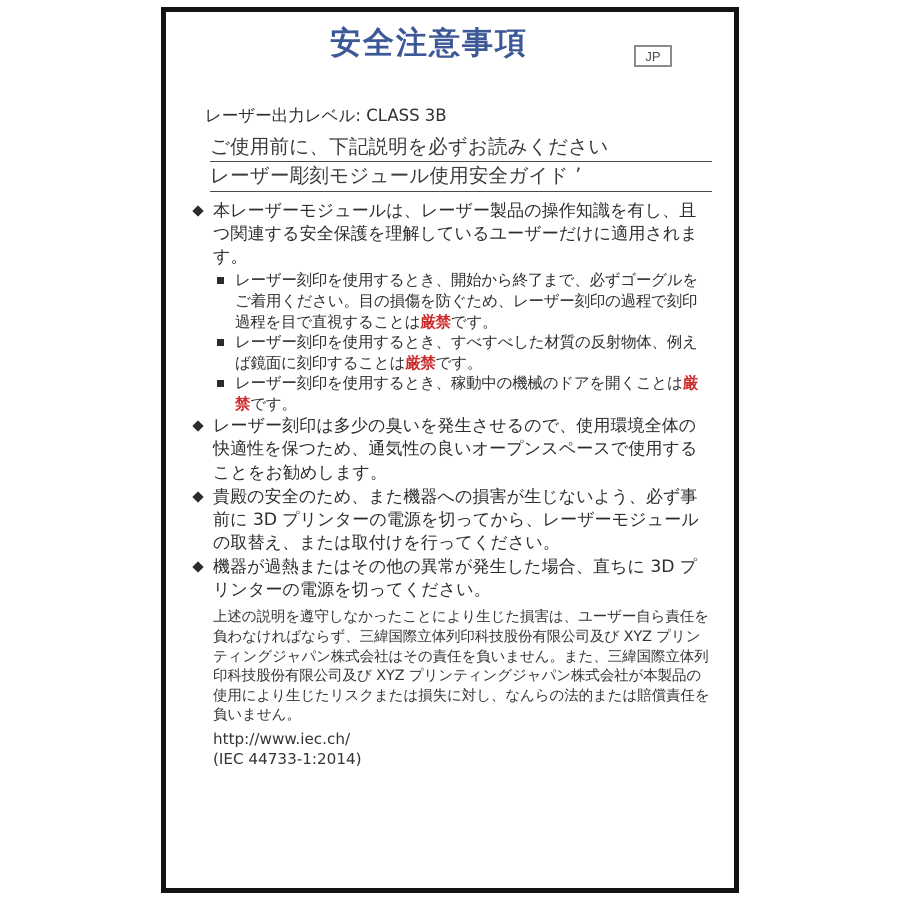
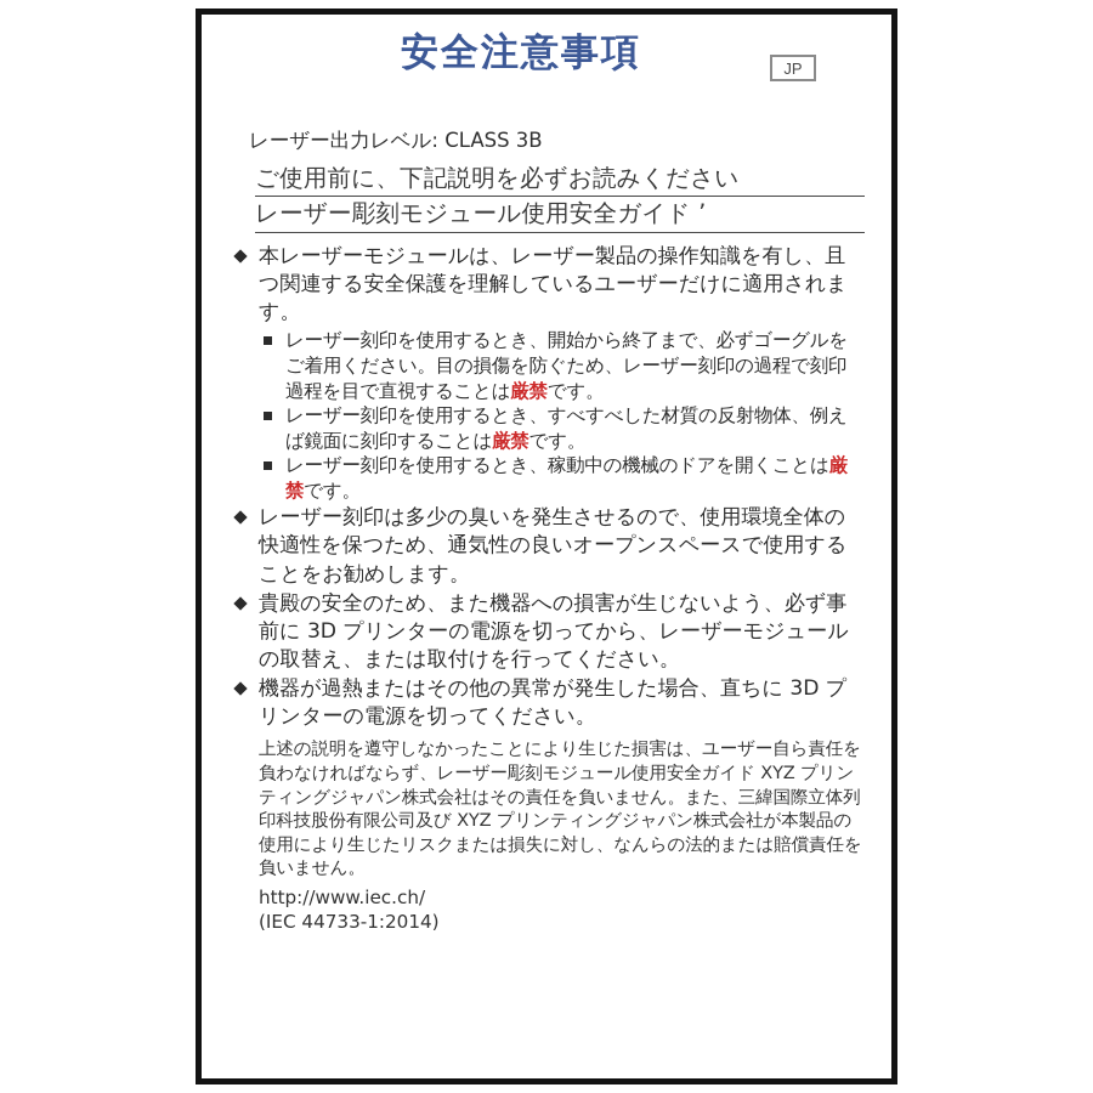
  安全注意事項
  JP
  レーザー出力レベル: CLASS 3B
  ご使用前に、下記説明を必ずお読みください
  レーザー彫刻モジュール使用安全ガイド ’
  本レーザーモジュールは、レーザー製品の操作知識を有し、且つ関連する安全保護を理解しているユーザーだけに適用されます。
  レーザー刻印を使用するとき、開始から終了まで、必ずゴーグルをご着用ください。目の損傷を防ぐため、レーザー刻印の過程で刻印過程を目で直視することは厳禁です。
  レーザー刻印を使用するとき、すべすべした材質の反射物体、例えば鏡面に刻印することは厳禁です。
  レーザー刻印を使用するとき、稼動中の機械のドアを開くことは厳禁です。
  レーザー刻印は多少の臭いを発生させるので、使用環境全体の快適性を保つため、通気性の良いオープンスペースで使用することをお勧めします。
  貴殿の安全のため、また機器への損害が生じないよう、必ず事前に 3D プリンターの電源を切ってから、レーザーモジュールの取替え、または取付けを行ってください。
  機器が過熱またはその他の異常が発生した場合、直ちに 3D プリンターの電源を切ってください。
- 上述の説明を遵守しなかったことにより生じた損害は、ユーザー自ら責任を負わなければならず、三緯国際立体列印科技股份有限公司及び XYZ プリンティングジャパン株式会社はその責任を負いません。また、三緯国際立体列印科技股份有限公司及び XYZ プリンティングジャパン株式会社が本製品の使用により生じたリスクまたは損失に対し、なんらの法的または賠償責任を負いません。
+ 上述の説明を遵守しなかったことにより生じた損害は、ユーザー自ら責任を負わなければならず、レーザー彫刻モジュール使用安全ガイド XYZ プリンティングジャパン株式会社はその責任を負いません。また、三緯国際立体列印科技股份有限公司及び XYZ プリンティングジャパン株式会社が本製品の使用により生じたリスクまたは損失に対し、なんらの法的または賠償責任を負いません。
  http://www.iec.ch/
  (IEC 44733-1:2014)
